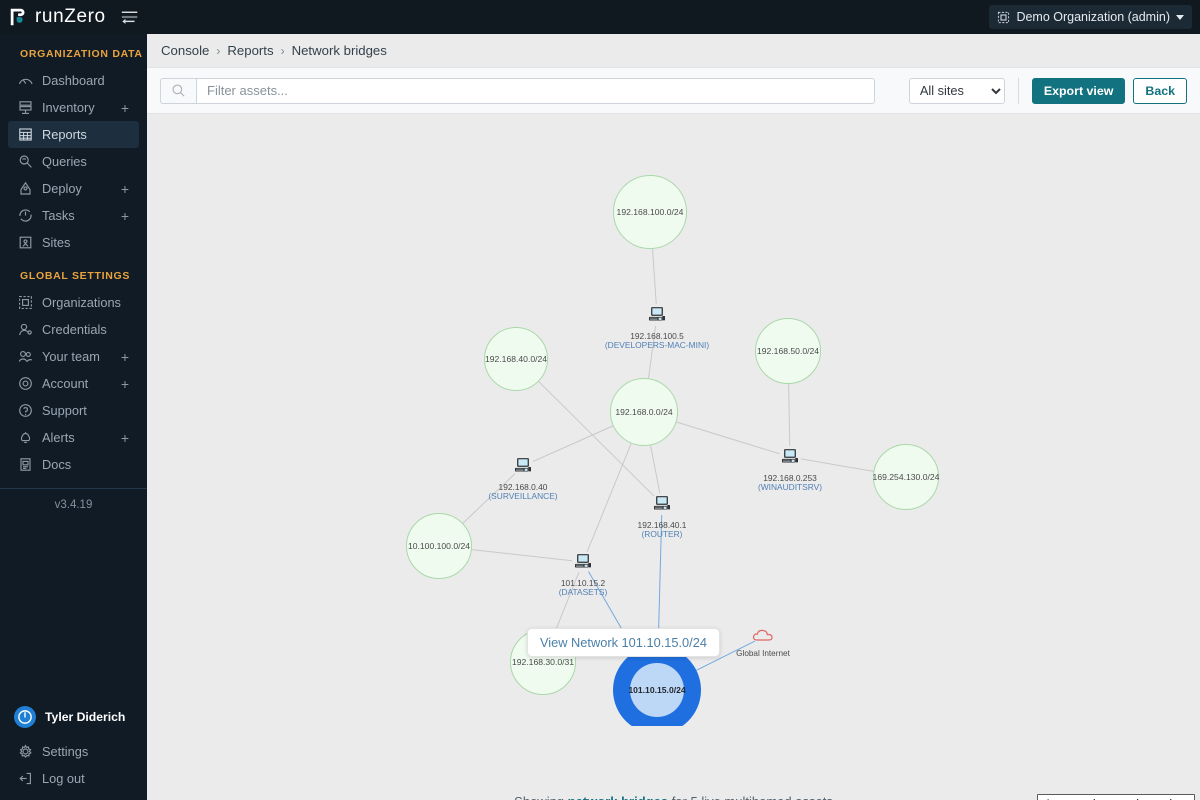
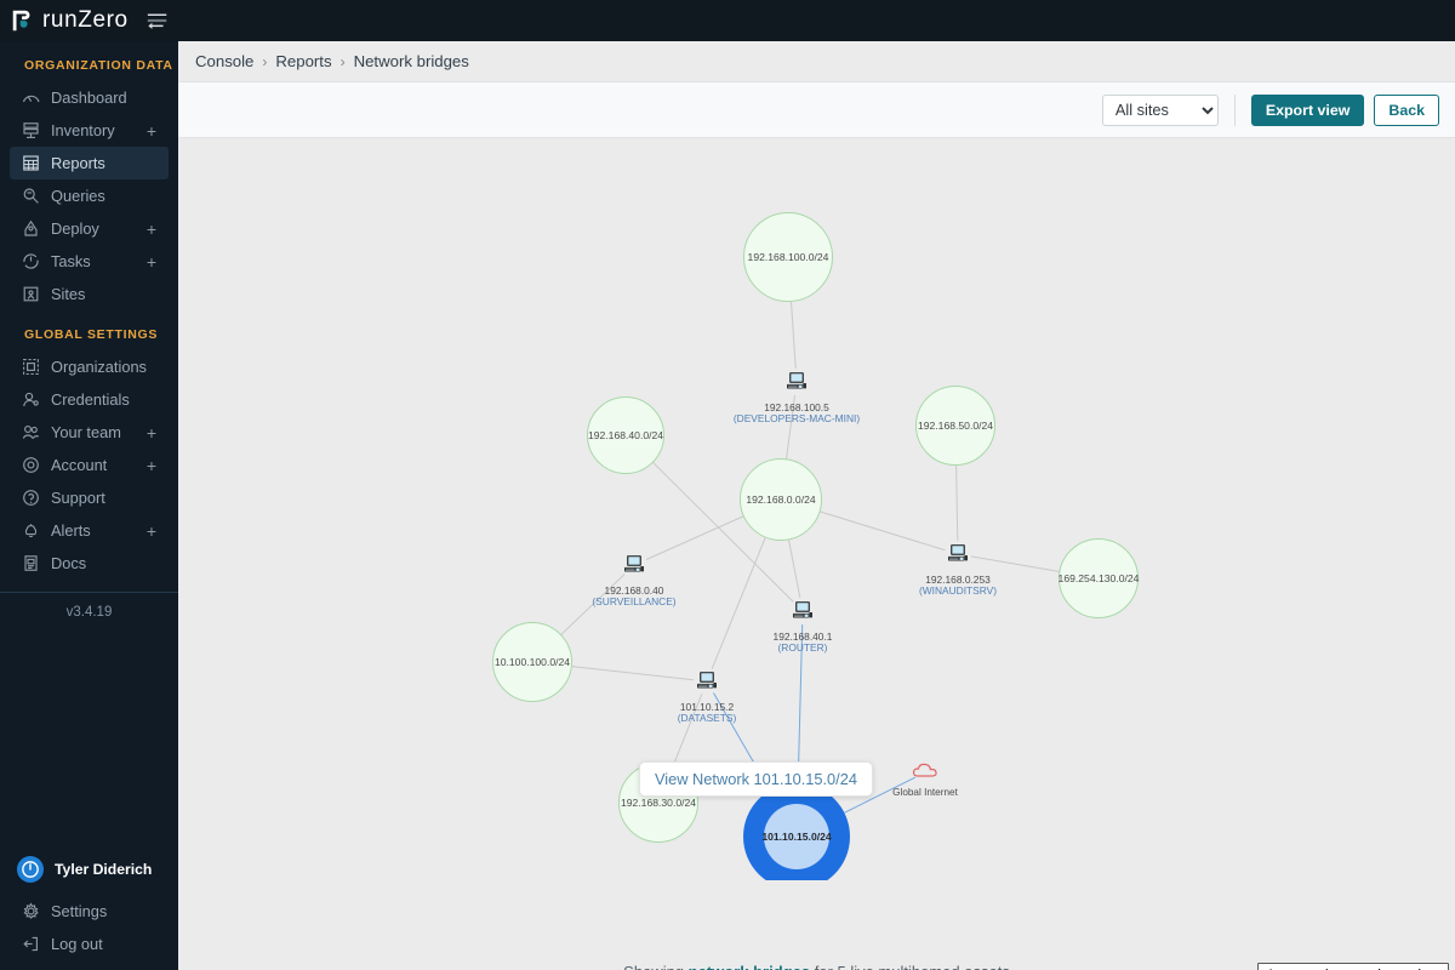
  runZero
- Demo Organization (admin)
  ORGANIZATION DATA
  Dashboard
  Inventory
  +
  Reports
  Queries
  Deploy
  +
  Tasks
  +
  Sites
  GLOBAL SETTINGS
  Organizations
  Credentials
  Your team
  +
  Account
  +
  Support
  Alerts
  +
  Docs
  v3.4.19
  Tyler Diderich
  Settings
  Log out
  Console
  ›
  Reports
  ›
  Network bridges
- Filter assets...
  All sites
  Export view
  Back
  192.168.100.0/24
  192.168.40.0/24
  192.168.50.0/24
  192.168.0.0/24
  169.254.130.0/24
  10.100.100.0/24
- 192.168.30.0/31
+ 192.168.30.0/24
  101.10.15.0/24
  192.168.100.5
  (DEVELOPERS-MAC-MINI)
  192.168.0.40
  (SURVEILLANCE)
  192.168.0.253
  (WINAUDITSRV)
  192.168.40.1
  (ROUTER)
  101.10.15.2
  (DATASETS)
  Global Internet
  View Network 101.10.15.0/24
